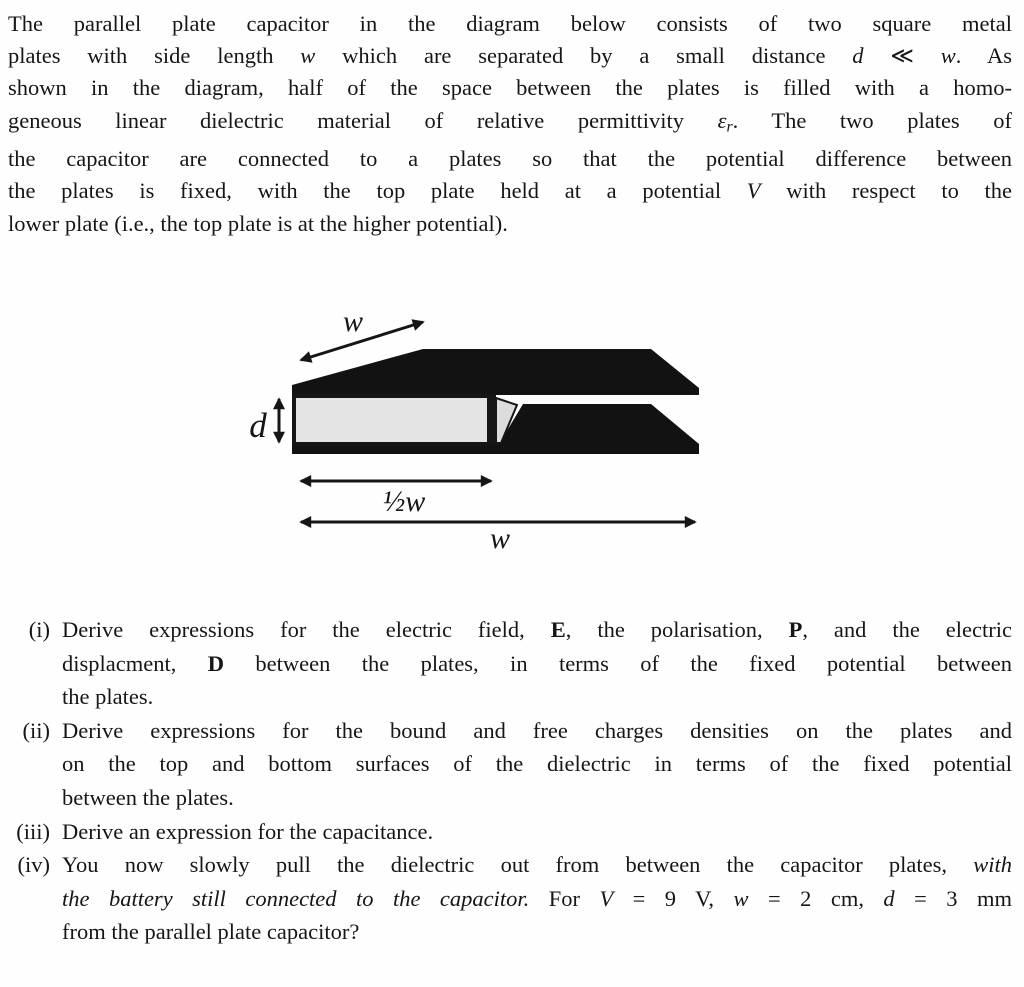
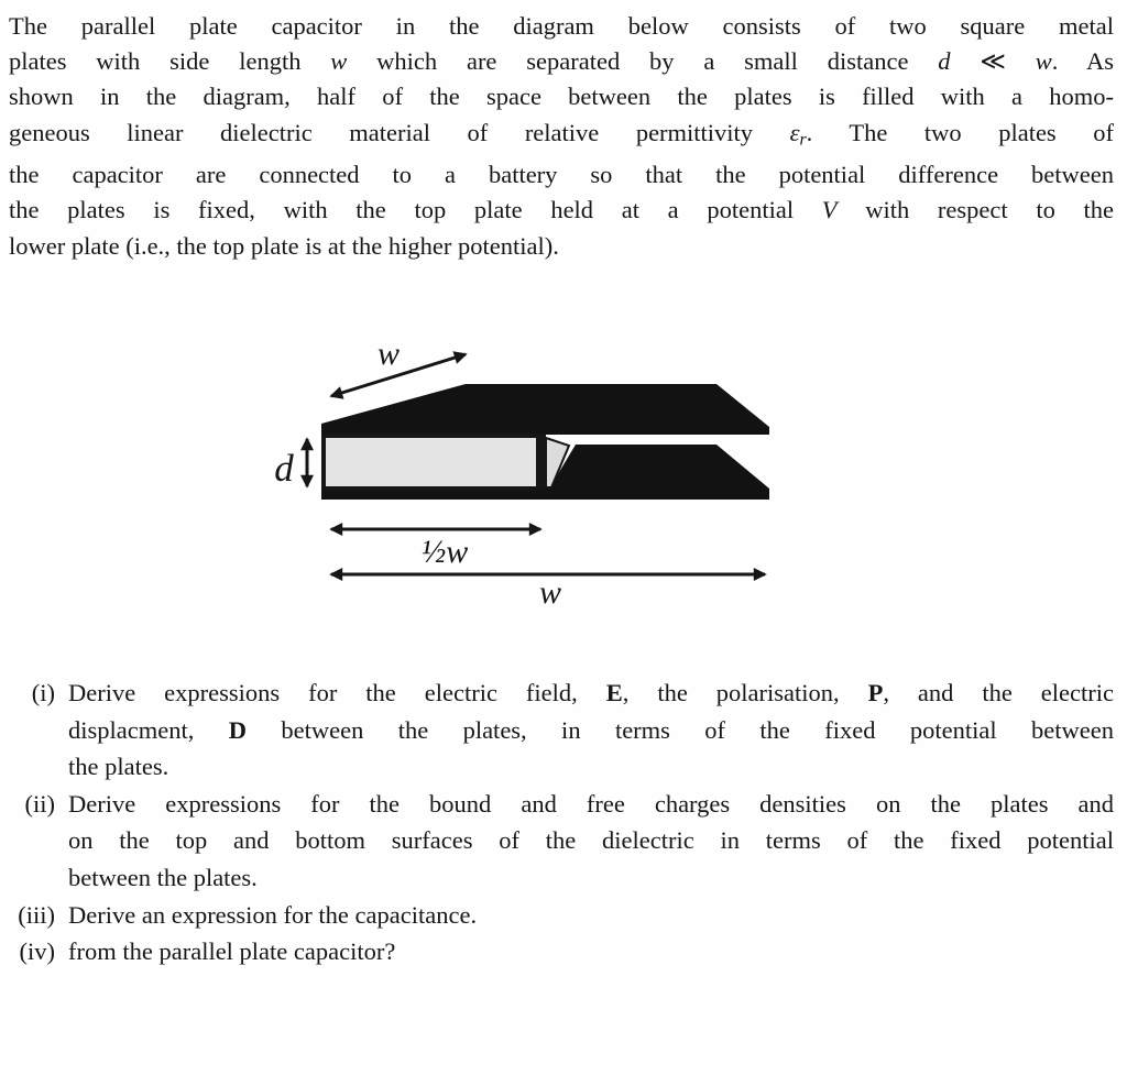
  The parallel plate capacitor in the diagram below consists of two square metal
  plates with side length w which are separated by a small distance d ≪ w. As
  shown in the diagram, half of the space between the plates is filled with a homo-
  geneous linear dielectric material of relative permittivity εr. The two plates of
- the capacitor are connected to a plates so that the potential difference between
+ the capacitor are connected to a battery so that the potential difference between
  the plates is fixed, with the top plate held at a potential V with respect to the
  lower plate (i.e., the top plate is at the higher potential).
  w
  d
  ½w
  w
  (i)
  Derive expressions for the electric field, E, the polarisation, P, and the electric
  displacment, D between the plates, in terms of the fixed potential between
  the plates.
  (ii)
  Derive expressions for the bound and free charges densities on the plates and
  on the top and bottom surfaces of the dielectric in terms of the fixed potential
  between the plates.
  (iii)
  Derive an expression for the capacitance.
  (iv)
- You now slowly pull the dielectric out from between the capacitor plates, with
- the battery still connected to the capacitor. For V = 9 V, w = 2 cm, d = 3 mm
  from the parallel plate capacitor?
